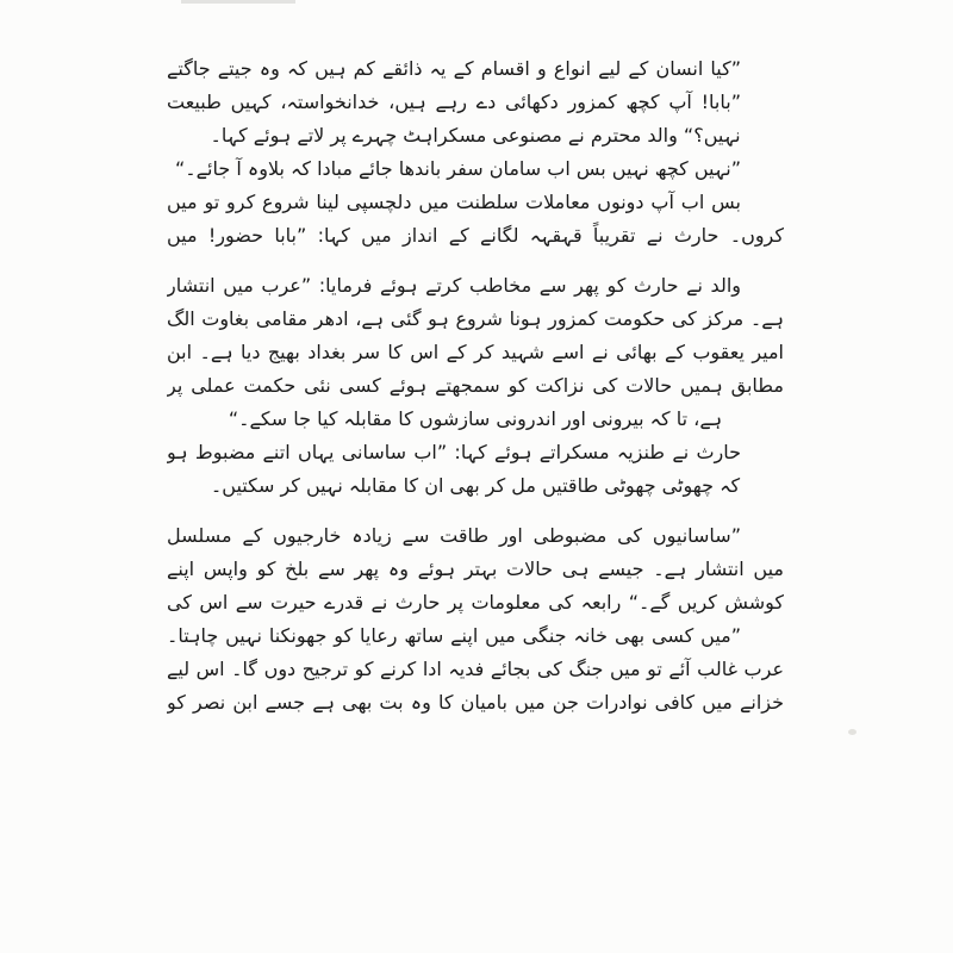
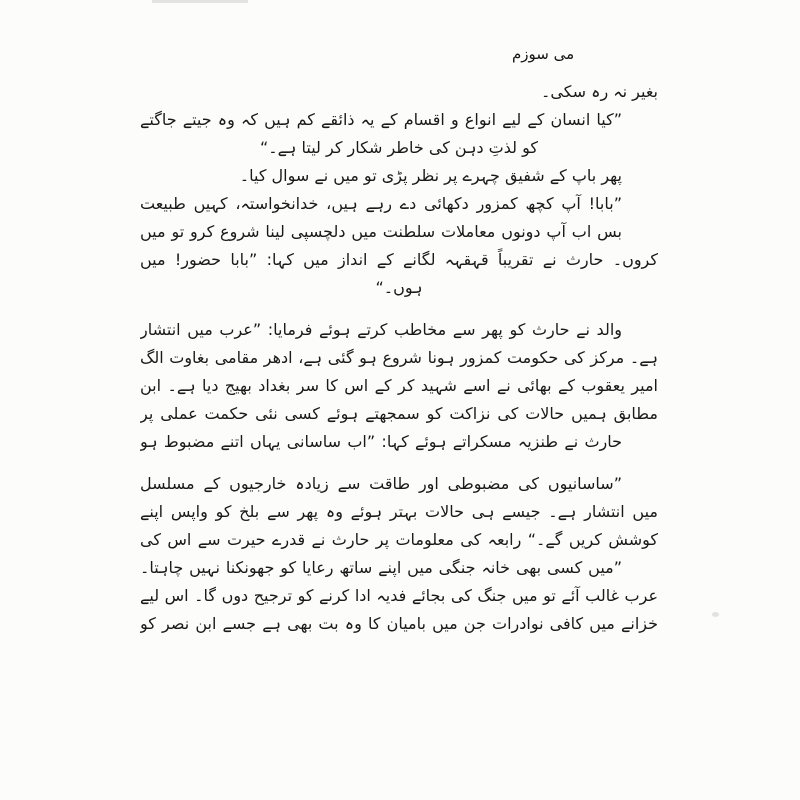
+ می سوزم
+ بغیر نہ رہ سکی۔
  ”کیا انسان کے لیے انواع و اقسام کے یہ ذائقے کم ہیں کہ وہ جیتے جاگتے
+ کو لذتِ دہن کی خاطر شکار کر لیتا ہے۔“
+ پھر باپ کے شفیق چہرے پر نظر پڑی تو میں نے سوال کیا۔
  ”بابا! آپ کچھ کمزور دکھائی دے رہے ہیں، خدانخواستہ، کہیں طبیعت
- نہیں؟“ والد محترم نے مصنوعی مسکراہٹ چہرے پر لاتے ہوئے کہا۔
- ”نہیں کچھ نہیں بس اب سامان سفر باندھا جائے مبادا کہ بلاوہ آ جائے۔“
  بس اب آپ دونوں معاملات سلطنت میں دلچسپی لینا شروع کرو تو میں
  کروں۔ حارث نے تقریباً قہقہہ لگانے کے انداز میں کہا: ”بابا حضور! میں
+ ہوں۔“
  والد نے حارث کو پھر سے مخاطب کرتے ہوئے فرمایا: ”عرب میں انتشار
  ہے۔ مرکز کی حکومت کمزور ہونا شروع ہو گئی ہے، ادھر مقامی بغاوت الگ
  امیر یعقوب کے بھائی نے اسے شہید کر کے اس کا سر بغداد بھیج دیا ہے۔ ابن
  مطابق ہمیں حالات کی نزاکت کو سمجھتے ہوئے کسی نئی حکمت عملی پر
- ہے، تا کہ بیرونی اور اندرونی سازشوں کا مقابلہ کیا جا سکے۔“
  حارث نے طنزیہ مسکراتے ہوئے کہا: ”اب ساسانی یہاں اتنے مضبوط ہو
- کہ چھوٹی چھوٹی طاقتیں مل کر بھی ان کا مقابلہ نہیں کر سکتیں۔
  ”ساسانیوں کی مضبوطی اور طاقت سے زیادہ خارجیوں کے مسلسل
  میں انتشار ہے۔ جیسے ہی حالات بہتر ہوئے وہ پھر سے بلخ کو واپس اپنے
  کوشش کریں گے۔“ رابعہ کی معلومات پر حارث نے قدرے حیرت سے اس کی
  ”میں کسی بھی خانہ جنگی میں اپنے ساتھ رعایا کو جھونکنا نہیں چاہتا۔
  عرب غالب آئے تو میں جنگ کی بجائے فدیہ ادا کرنے کو ترجیح دوں گا۔ اس لیے
  خزانے میں کافی نوادرات جن میں بامیان کا وہ بت بھی ہے جسے ابن نصر کو
